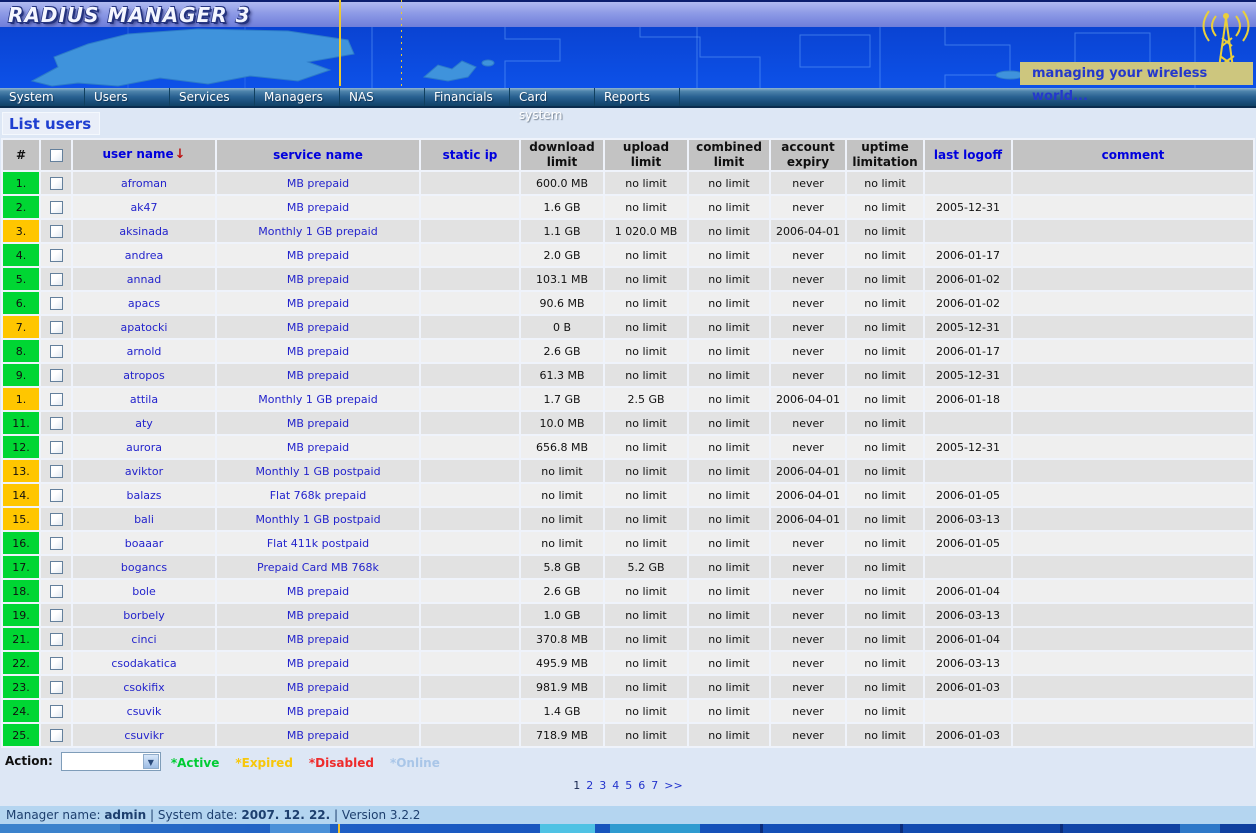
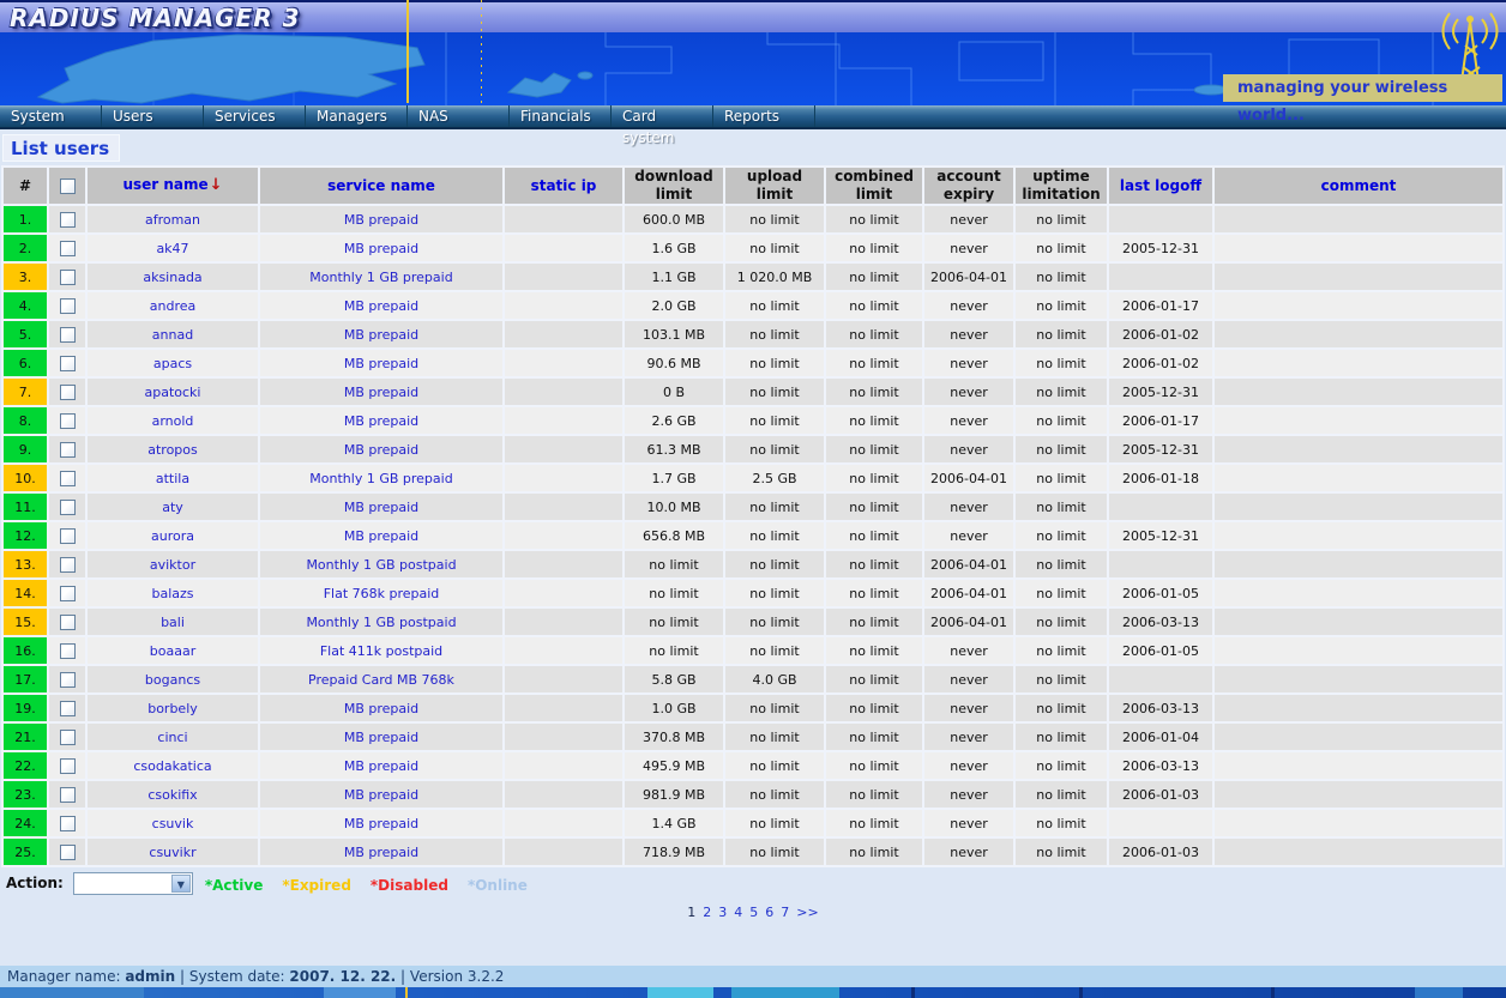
  RADIUS MANAGER 3
  managing your wireless world...
  System
  Users
  Services
  Managers
  NAS
  Financials
  Card system
  Reports
  List users
  #		user name↓	service name	static ip	download limit	upload limit	combined limit	account expiry	uptime limitation	last logoff	comment
  1.		afroman	MB prepaid		600.0 MB	no limit	no limit	never	no limit
  2.		ak47	MB prepaid		1.6 GB	no limit	no limit	never	no limit	2005-12-31
  3.		aksinada	Monthly 1 GB prepaid		1.1 GB	1 020.0 MB	no limit	2006-04-01	no limit
  4.		andrea	MB prepaid		2.0 GB	no limit	no limit	never	no limit	2006-01-17
  5.		annad	MB prepaid		103.1 MB	no limit	no limit	never	no limit	2006-01-02
  6.		apacs	MB prepaid		90.6 MB	no limit	no limit	never	no limit	2006-01-02
  7.		apatocki	MB prepaid		0 B	no limit	no limit	never	no limit	2005-12-31
  8.		arnold	MB prepaid		2.6 GB	no limit	no limit	never	no limit	2006-01-17
  9.		atropos	MB prepaid		61.3 MB	no limit	no limit	never	no limit	2005-12-31
- 1.		attila	Monthly 1 GB prepaid		1.7 GB	2.5 GB	no limit	2006-04-01	no limit	2006-01-18
+ 10.		attila	Monthly 1 GB prepaid		1.7 GB	2.5 GB	no limit	2006-04-01	no limit	2006-01-18
  11.		aty	MB prepaid		10.0 MB	no limit	no limit	never	no limit
  12.		aurora	MB prepaid		656.8 MB	no limit	no limit	never	no limit	2005-12-31
  13.		aviktor	Monthly 1 GB postpaid		no limit	no limit	no limit	2006-04-01	no limit
  14.		balazs	Flat 768k prepaid		no limit	no limit	no limit	2006-04-01	no limit	2006-01-05
  15.		bali	Monthly 1 GB postpaid		no limit	no limit	no limit	2006-04-01	no limit	2006-03-13
  16.		boaaar	Flat 411k postpaid		no limit	no limit	no limit	never	no limit	2006-01-05
- 17.		bogancs	Prepaid Card MB 768k		5.8 GB	5.2 GB	no limit	never	no limit
+ 17.		bogancs	Prepaid Card MB 768k		5.8 GB	4.0 GB	no limit	never	no limit
- 18.		bole	MB prepaid		2.6 GB	no limit	no limit	never	no limit	2006-01-04
  19.		borbely	MB prepaid		1.0 GB	no limit	no limit	never	no limit	2006-03-13
  21.		cinci	MB prepaid		370.8 MB	no limit	no limit	never	no limit	2006-01-04
  22.		csodakatica	MB prepaid		495.9 MB	no limit	no limit	never	no limit	2006-03-13
  23.		csokifix	MB prepaid		981.9 MB	no limit	no limit	never	no limit	2006-01-03
  24.		csuvik	MB prepaid		1.4 GB	no limit	no limit	never	no limit
  25.		csuvikr	MB prepaid		718.9 MB	no limit	no limit	never	no limit	2006-01-03
  Action:
  ▼
  *Active *Expired *Disabled *Online
  1 2 3 4 5 6 7 >>
  Manager name: admin | System date: 2007. 12. 22. | Version 3.2.2
